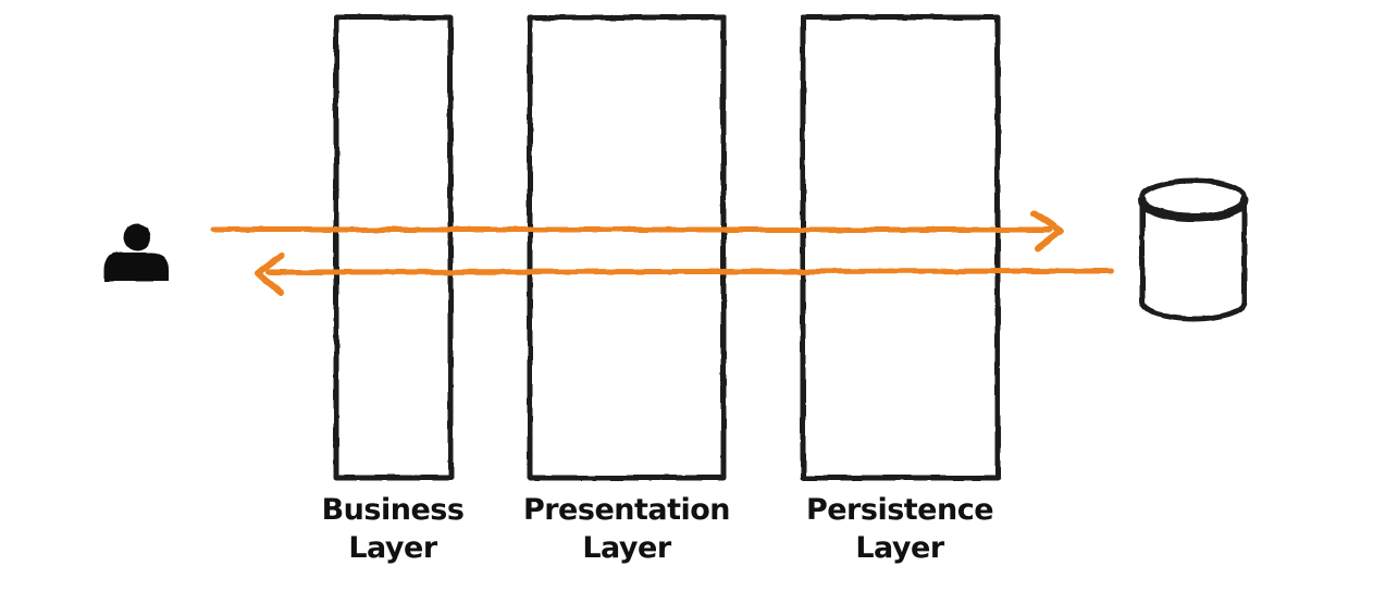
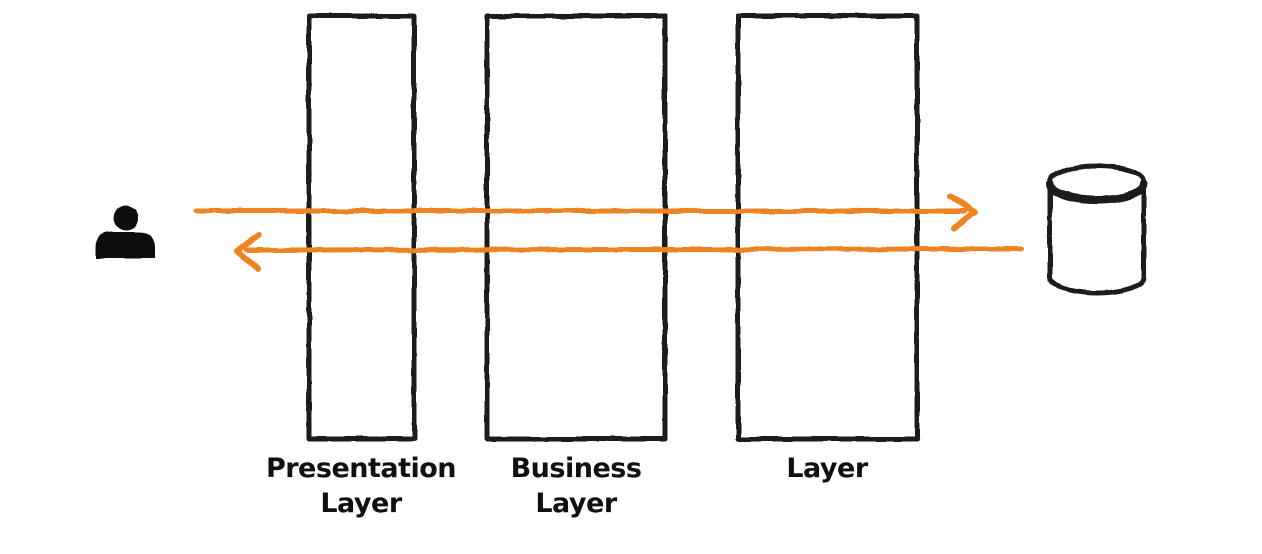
- Business
+ Presentation
  Layer
- Presentation
+ Business
  Layer
- Persistence
  Layer
